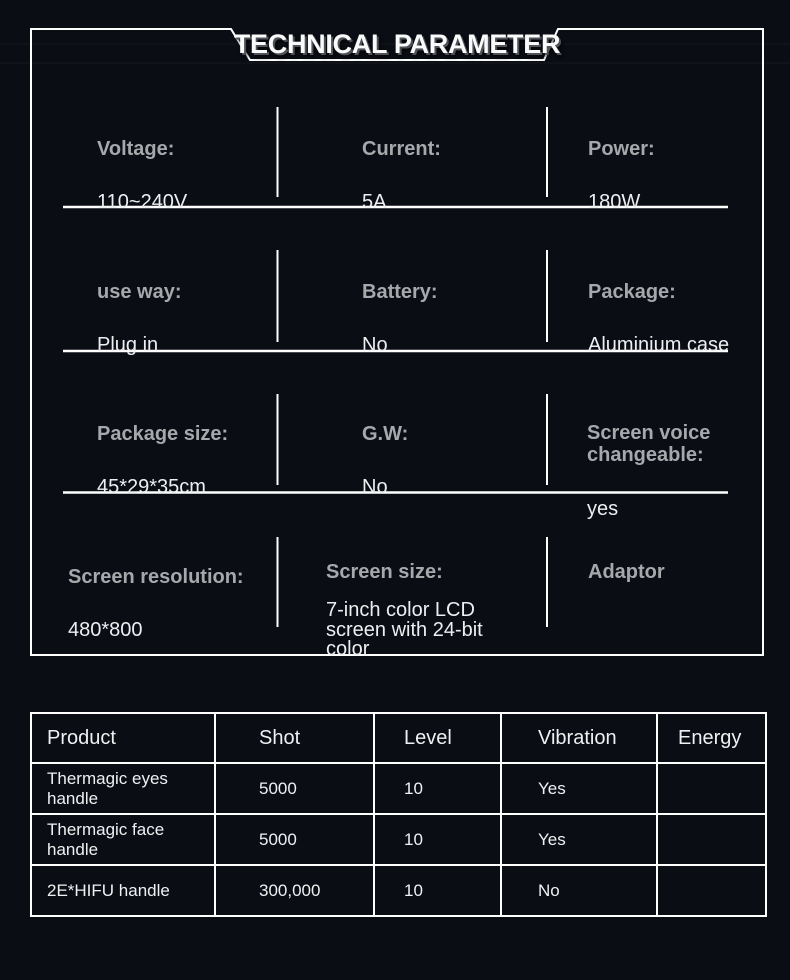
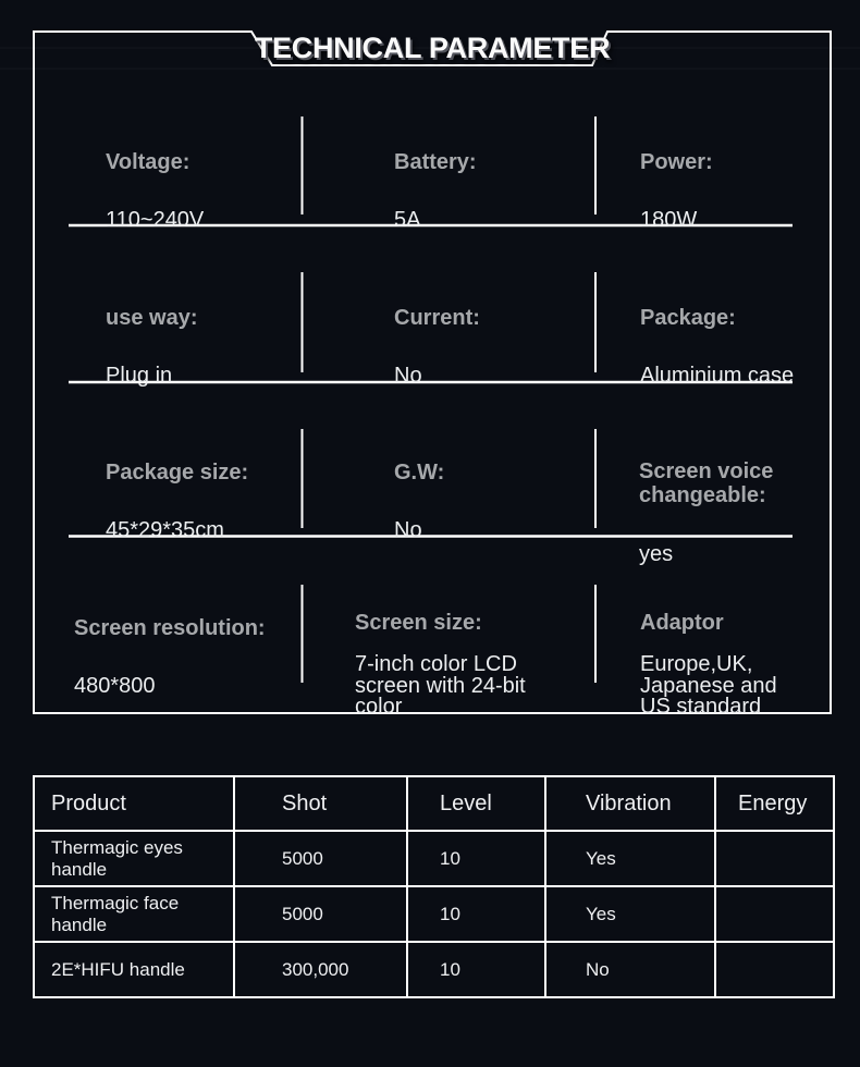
  TECHNICAL PARAMETER
  Voltage:
  110~240V
- Current:
+ Battery:
  5A
  Power:
  180W
  use way:
  Plug in
- Battery:
+ Current:
  No
  Package:
  Aluminium case
  Package size:
  45*29*35cm
  G.W:
  No
  Screen voice
  changeable:
  yes
  Screen resolution:
  480*800
  Screen size:
  7-inch color LCD
  screen with 24-bit
  color
  Adaptor
+ Europe,UK,
+ Japanese and
+ US standard
  Product	Shot	Level	Vibration	Energy
  Thermagic eyes handle	5000	10	Yes
  Thermagic face handle	5000	10	Yes
  2E*HIFU handle	300,000	10	No
